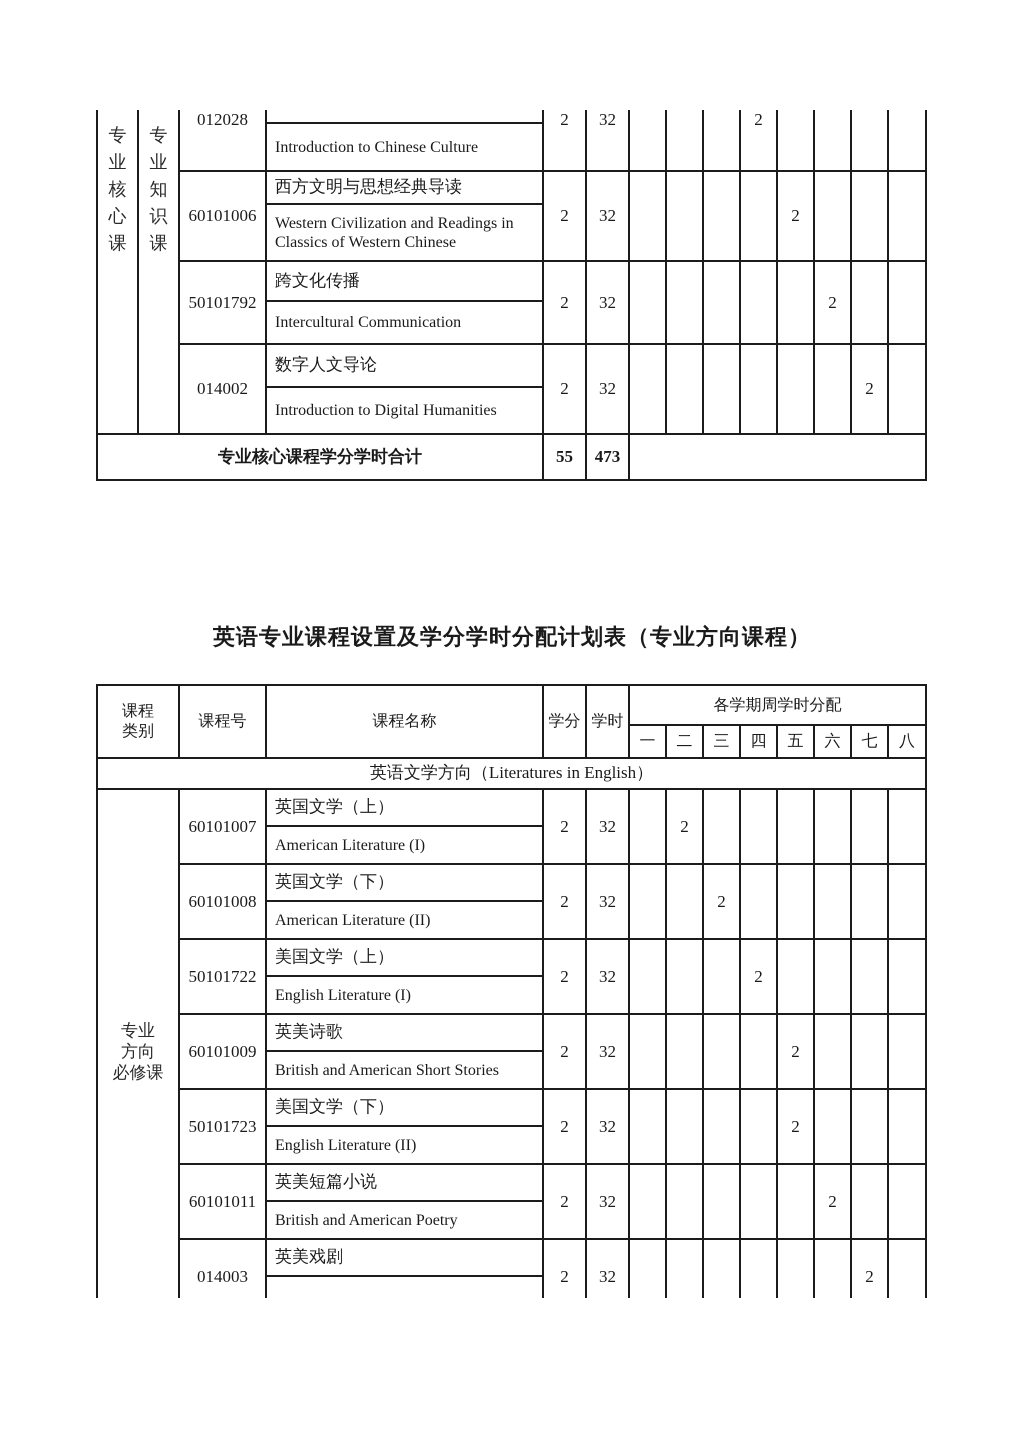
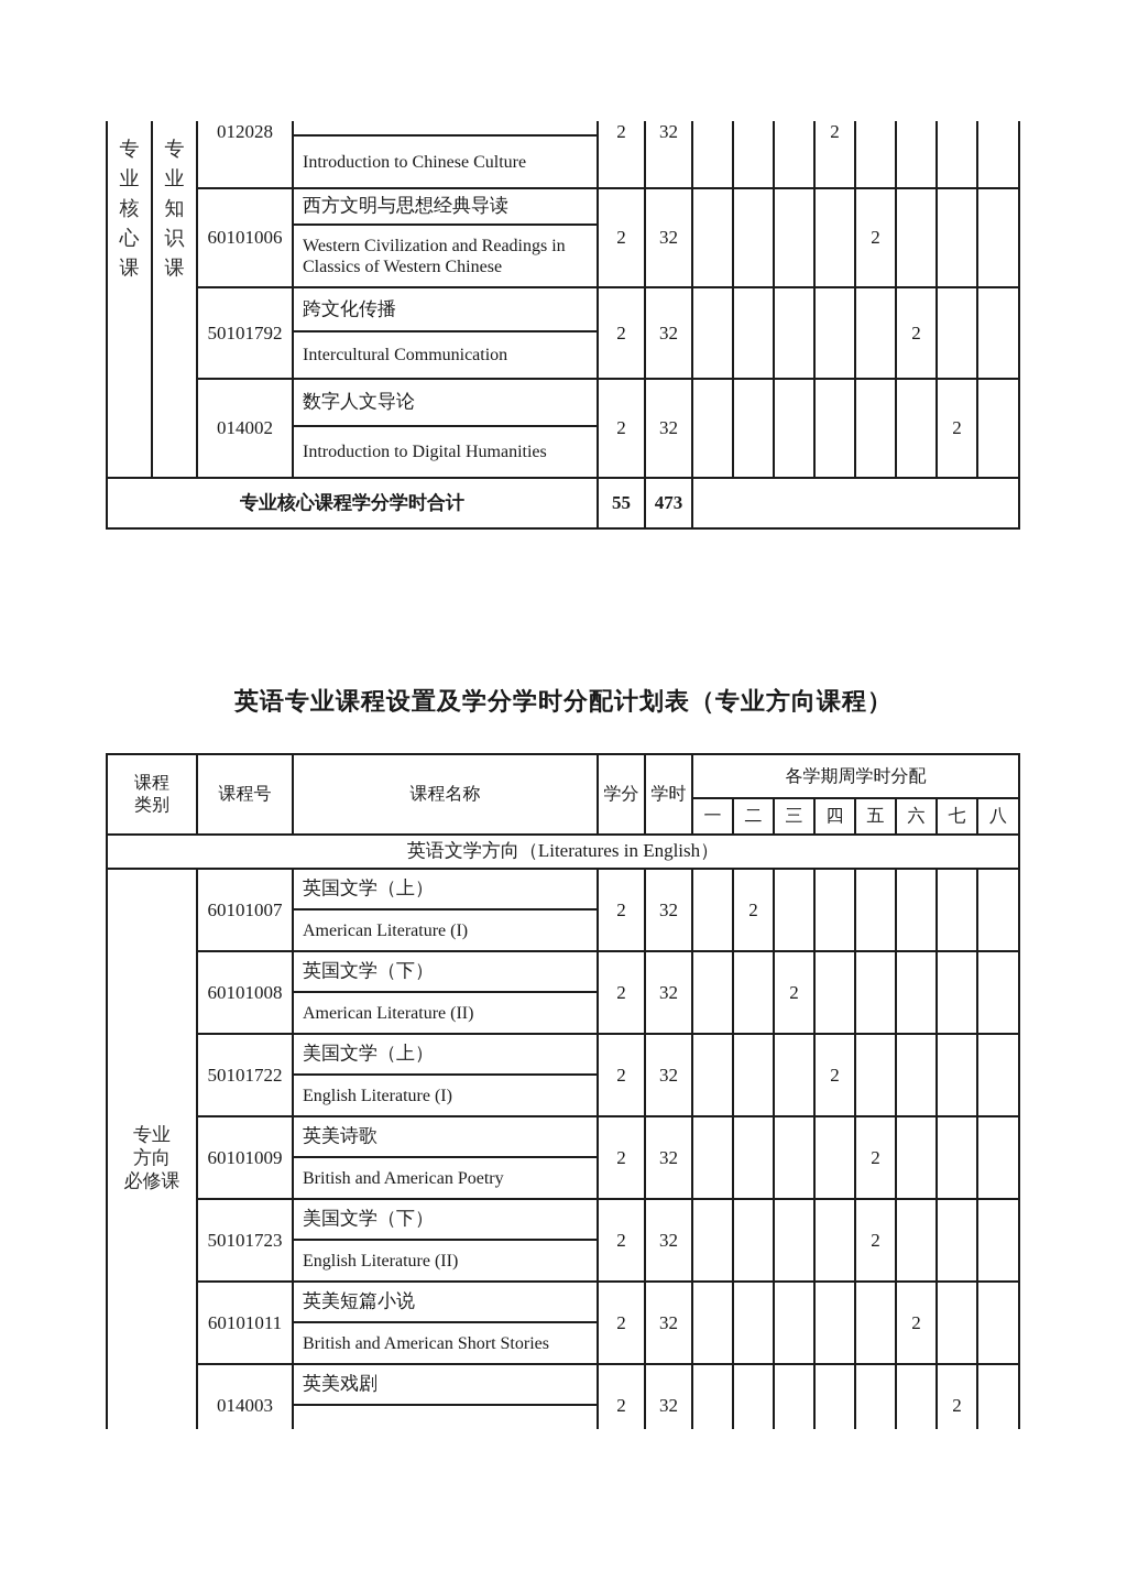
  专业核心课	专业知识课	012028	Introduction to Chinese Culture	2	32				2
  60101006	西方文明与思想经典导读 Western Civilization and Readings in Classics of Western Chinese	2	32					2
  50101792	跨文化传播 Intercultural Communication	2	32						2
  014002	数字人文导论 Introduction to Digital Humanities	2	32							2
  专业核心课程学分学时合计	55	473
  英语专业课程设置及学分学时分配计划表（专业方向课程）
  课程类别	课程号	课程名称	学分	学时	各学期周学时分配
  一	二	三	四	五	六	七	八
  英语文学方向（Literatures in English）
  专业 方向 必修课	60101007	英国文学（上） American Literature (I)	2	32		2
  60101008	英国文学（下） American Literature (II)	2	32			2
  50101722	美国文学（上） English Literature (I)	2	32				2
- 60101009	英美诗歌 British and American Short Stories	2	32					2
+ 60101009	英美诗歌 British and American Poetry	2	32					2
  50101723	美国文学（下） English Literature (II)	2	32					2
- 60101011	英美短篇小说 British and American Poetry	2	32						2
+ 60101011	英美短篇小说 British and American Short Stories	2	32						2
  014003	英美戏剧	2	32							2
